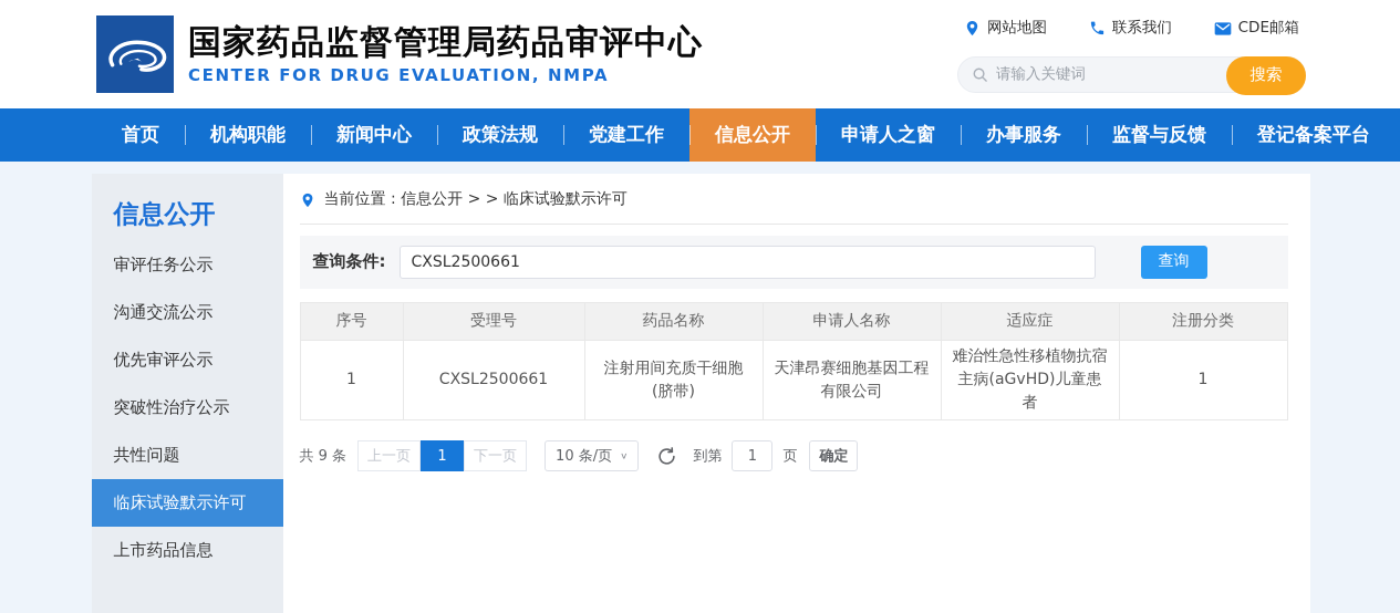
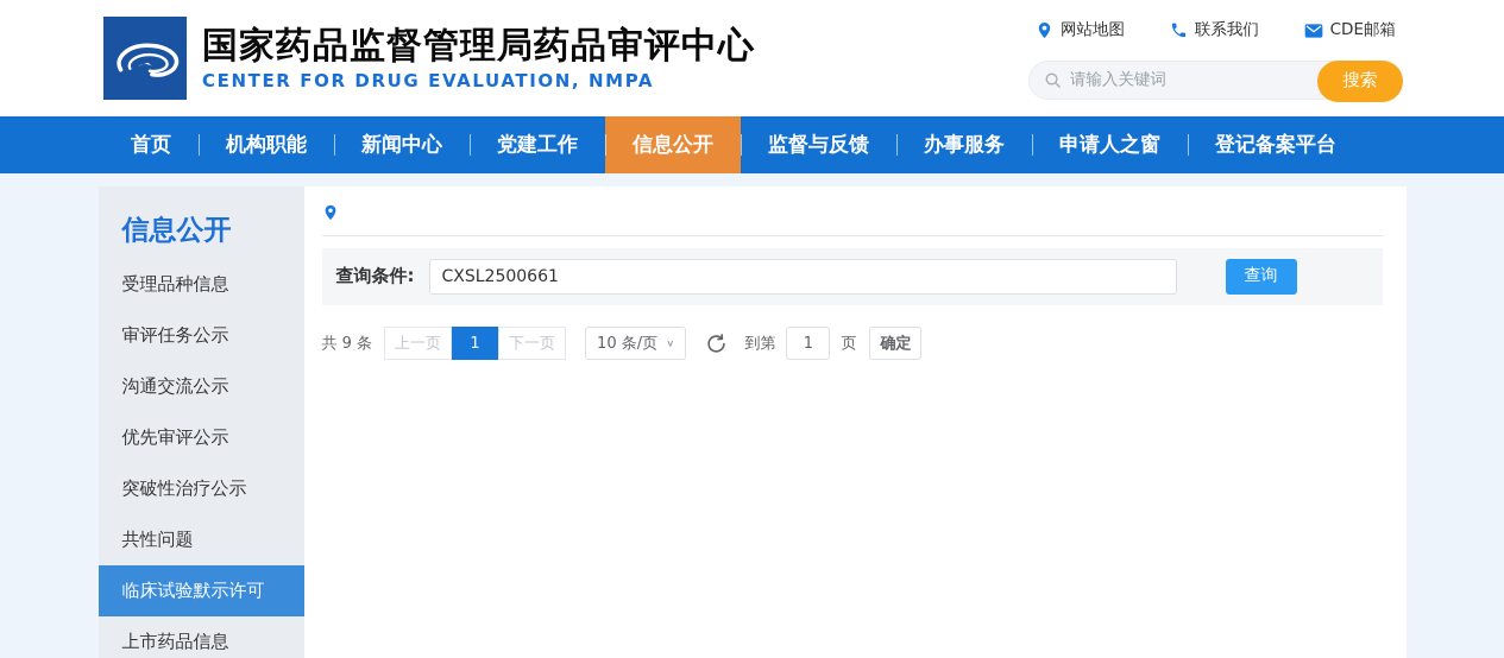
  国家药品监督管理局药品审评中心
  CENTER FOR DRUG EVALUATION, NMPA
  网站地图
  联系我们
  CDE邮箱
  请输入关键词
  搜索
  首页
  机构职能
  新闻中心
- 政策法规
  党建工作
  信息公开
- 申请人之窗
+ 监督与反馈
  办事服务
- 监督与反馈
+ 申请人之窗
  登记备案平台
  信息公开
+ 受理品种信息
  审评任务公示
  沟通交流公示
  优先审评公示
  突破性治疗公示
  共性问题
  临床试验默示许可
  上市药品信息
- 当前位置 : 信息公开 > > 临床试验默示许可
  查询条件:
  CXSL2500661
  查询
- 序号	受理号	药品名称	申请人名称	适应症	注册分类
- 1	CXSL2500661	注射用间充质干细胞(脐带)	天津昂赛细胞基因工程有限公司	难治性急性移植物抗宿主病(aGvHD)儿童患者	1
  共 9 条
  上一页
  1
  下一页
  10 条/页
  ∨
  到第
  1
  页
  确定
